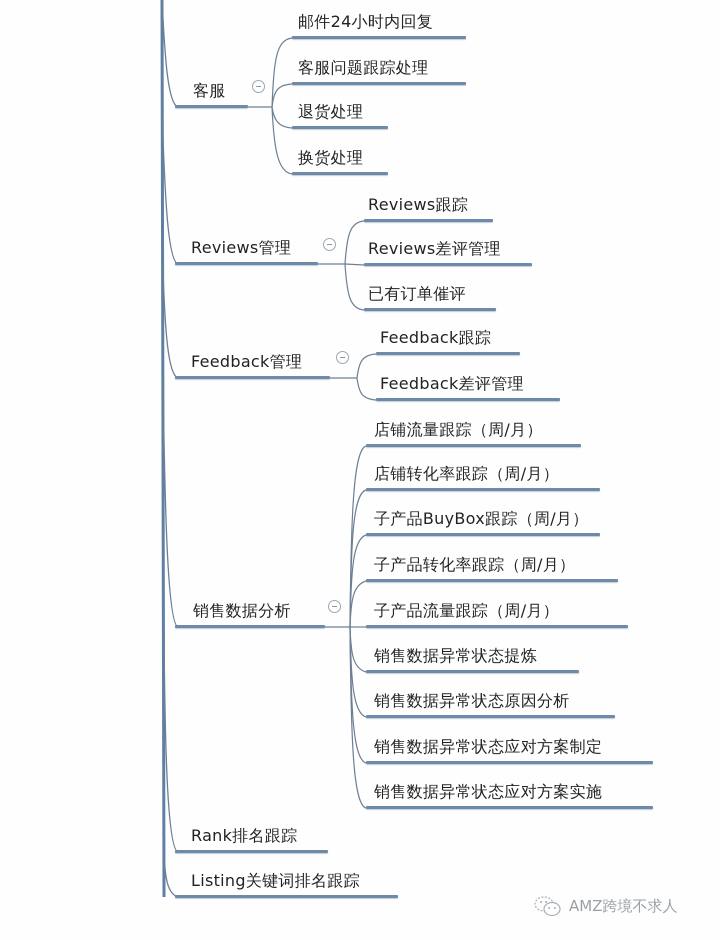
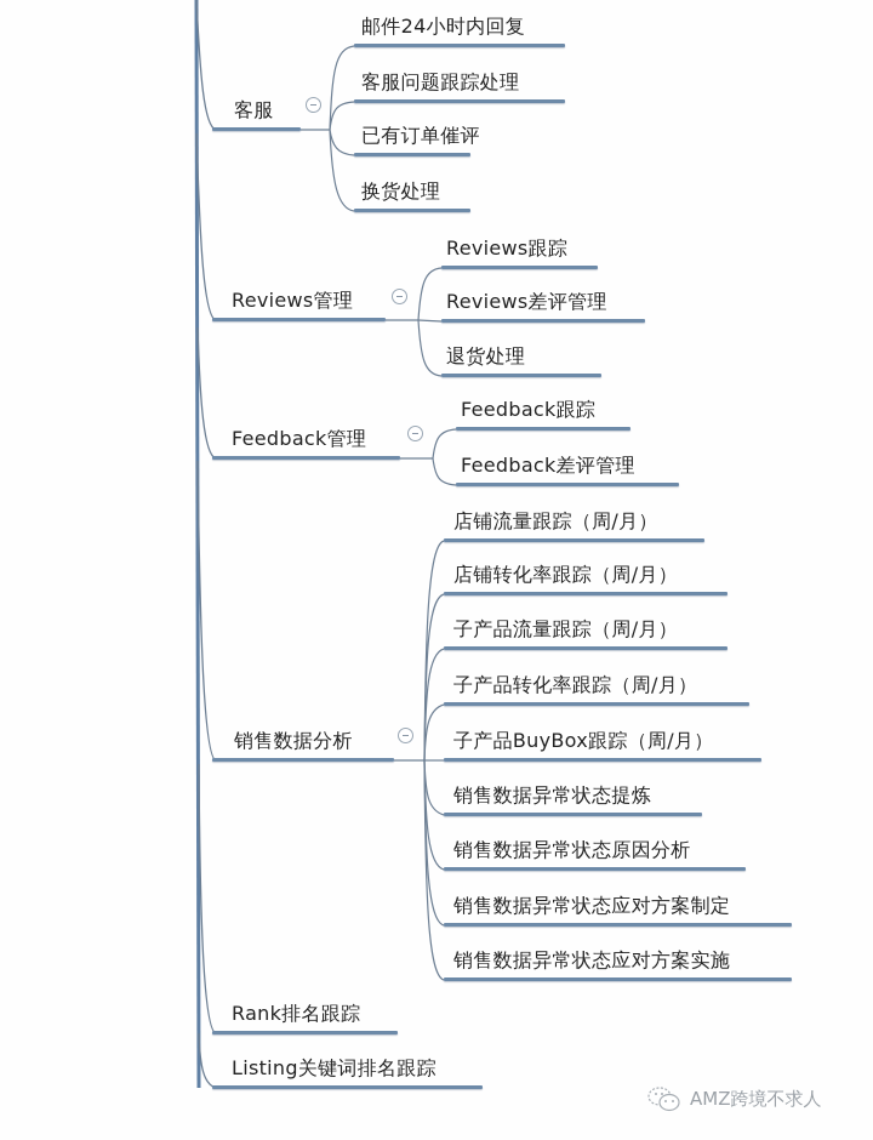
  客服
  邮件24小时内回复
  客服问题跟踪处理
- 退货处理
+ 已有订单催评
  换货处理
  Reviews管理
  Reviews跟踪
  Reviews差评管理
- 已有订单催评
+ 退货处理
  Feedback管理
  Feedback跟踪
  Feedback差评管理
  销售数据分析
  店铺流量跟踪（周/月）
  店铺转化率跟踪（周/月）
- 子产品BuyBox跟踪（周/月）
+ 子产品流量跟踪（周/月）
  子产品转化率跟踪（周/月）
- 子产品流量跟踪（周/月）
+ 子产品BuyBox跟踪（周/月）
  销售数据异常状态提炼
  销售数据异常状态原因分析
  销售数据异常状态应对方案制定
  销售数据异常状态应对方案实施
  Rank排名跟踪
  Listing关键词排名跟踪
  AMZ跨境不求人
